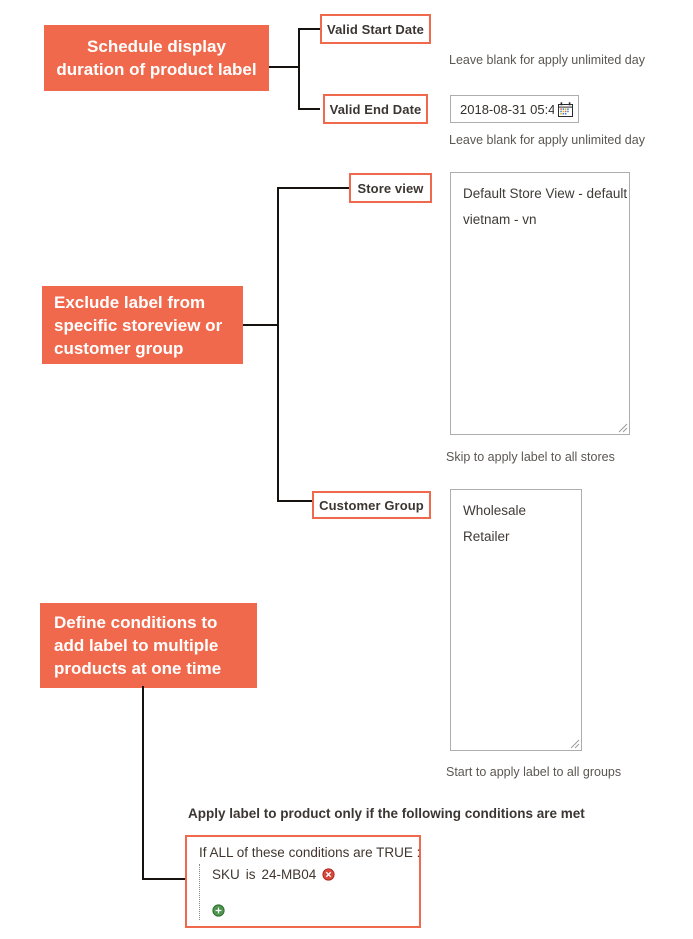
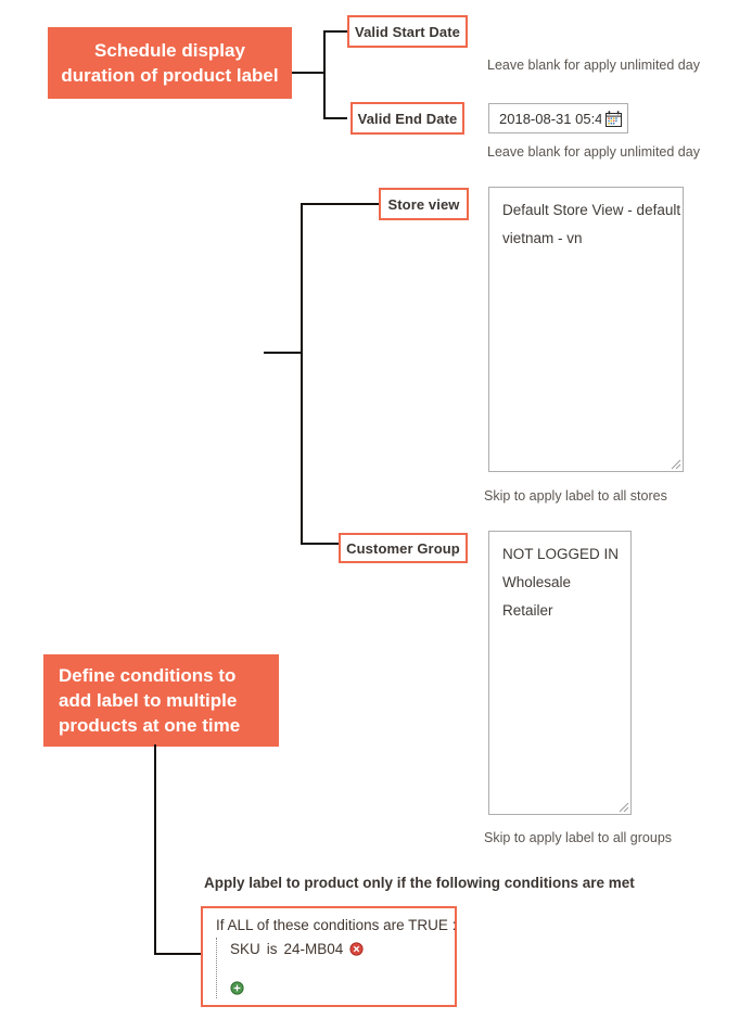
  Schedule display duration of product label
  Valid Start Date
  Leave blank for apply unlimited day
  Valid End Date
  2018-08-31 05:4
  Leave blank for apply unlimited day
- Exclude label from specific storeview or customer group
  Store view
  Default Store View - default
  vietnam - vn
  Skip to apply label to all stores
  Customer Group
+ NOT LOGGED IN
  Wholesale
  Retailer
- Start to apply label to all groups
+ Skip to apply label to all groups
  Define conditions to add label to multiple products at one time
  Apply label to product only if the following conditions are met
  If ALL of these conditions are TRUE :
  SKU
  is
  24-MB04
